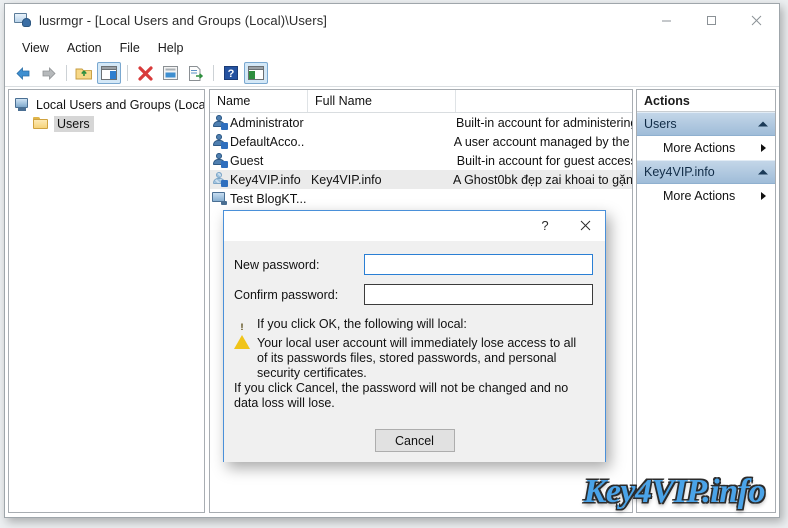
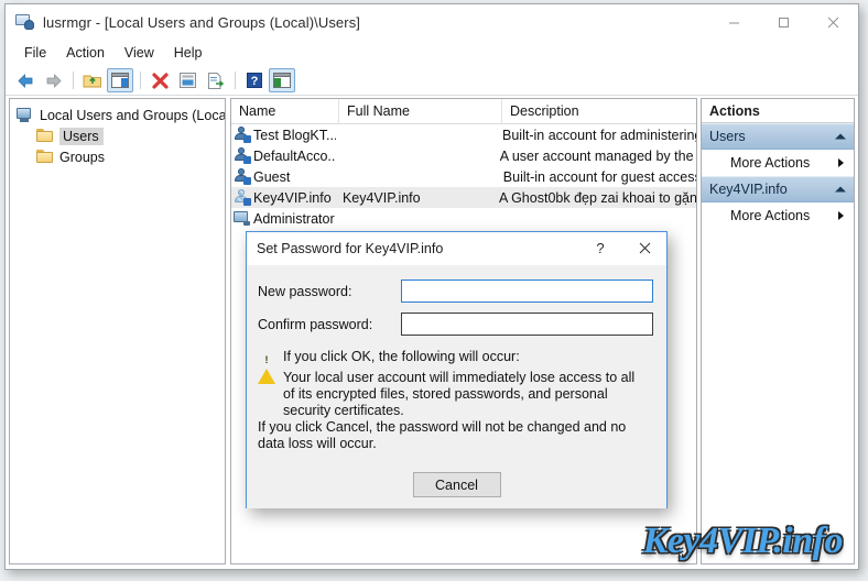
  lusrmgr - [Local Users and Groups (Local)\Users]
- View
+ File
  Action
- File
+ View
  Help
  ?
  Local Users and Groups (Loca
  Users
+ Groups
  Name
  Full Name
+ Description
- Administrator
+ Test BlogKT...
  Built-in account for administerin
  DefaultAcco..
  A user account managed by the
  Guest
  Built-in account for guest acces
  Key4VIP.info
  Key4VIP.info
  A Ghost0bk đẹp zai khoai to gặn
- Test BlogKT...
+ Administrator
  Actions
  Users
  More Actions
  Key4VIP.info
  More Actions
  Key4VIP.info
+ Set Password for Key4VIP.info
  ?
  New password:
  Confirm password:
  !
- If you click OK, the following will local:
+ If you click OK, the following will occur:
- Your local user account will immediately lose access to all of its passwords files, stored passwords, and personal security certificates.
+ Your local user account will immediately lose access to all of its encrypted files, stored passwords, and personal security certificates.
- If you click Cancel, the password will not be changed and no data loss will lose.
+ If you click Cancel, the password will not be changed and no data loss will occur.
  Cancel
